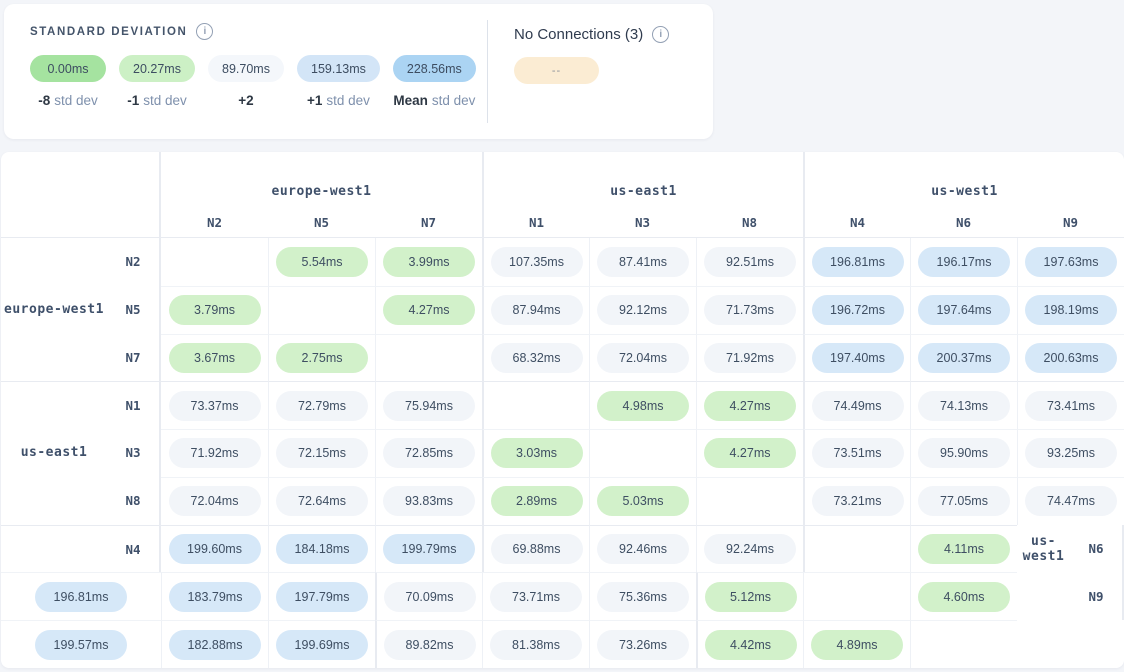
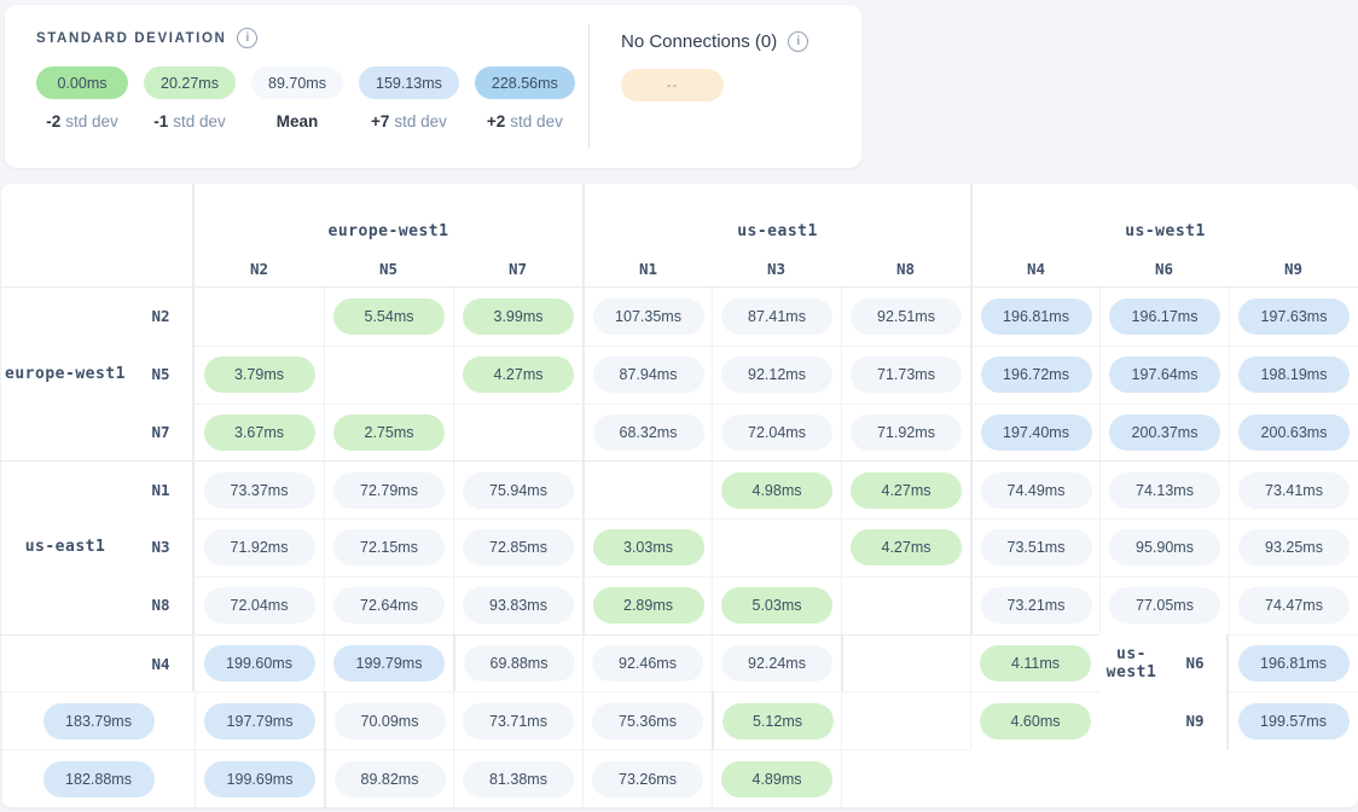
  STANDARD DEVIATION
  i
  0.00ms
- -8 std dev
+ -2 std dev
  20.27ms
  -1 std dev
  89.70ms
- +2
+ Mean
  159.13ms
- +1 std dev
+ +7 std dev
  228.56ms
- Mean std dev
+ +2 std dev
- No Connections (3)
+ No Connections (0)
  i
  --
  europe-west1
  us-east1
  us-west1
  N2
  N5
  N7
  N1
  N3
  N8
  N4
  N6
  N9
  N2
  5.54ms
  3.99ms
  107.35ms
  87.41ms
  92.51ms
  196.81ms
  196.17ms
  197.63ms
  europe-west1
  N5
  3.79ms
  4.27ms
  87.94ms
  92.12ms
  71.73ms
  196.72ms
  197.64ms
  198.19ms
  N7
  3.67ms
  2.75ms
  68.32ms
  72.04ms
  71.92ms
  197.40ms
  200.37ms
  200.63ms
  N1
  73.37ms
  72.79ms
  75.94ms
  4.98ms
  4.27ms
  74.49ms
  74.13ms
  73.41ms
  us-east1
  N3
  71.92ms
  72.15ms
  72.85ms
  3.03ms
  4.27ms
  73.51ms
  95.90ms
  93.25ms
  N8
  72.04ms
  72.64ms
  93.83ms
  2.89ms
  5.03ms
  73.21ms
  77.05ms
  74.47ms
  N4
  199.60ms
- 184.18ms
  199.79ms
  69.88ms
  92.46ms
  92.24ms
  4.11ms
  us-west1
  N6
  196.81ms
  183.79ms
  197.79ms
  70.09ms
  73.71ms
  75.36ms
  5.12ms
  4.60ms
  N9
  199.57ms
  182.88ms
  199.69ms
  89.82ms
  81.38ms
  73.26ms
- 4.42ms
  4.89ms
